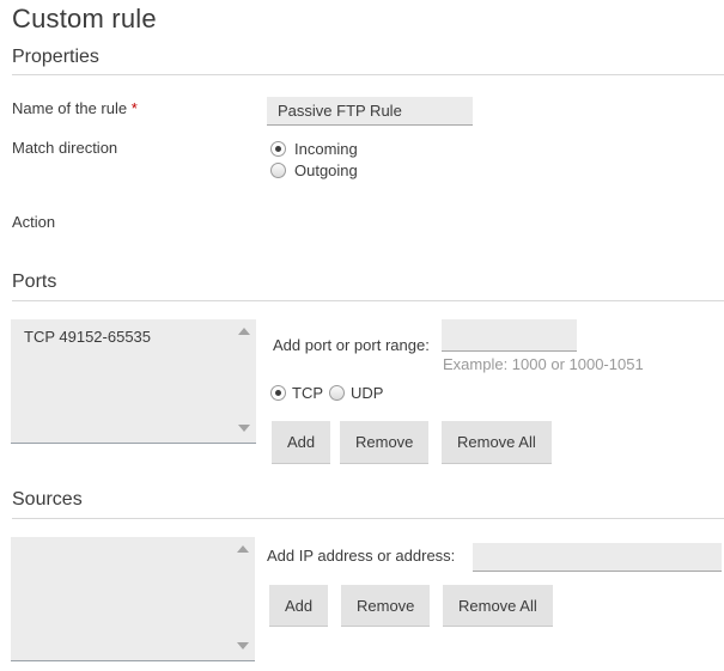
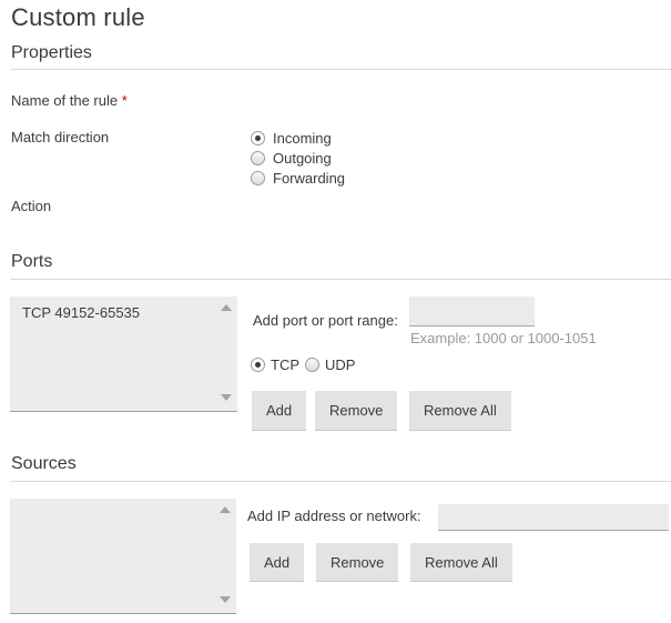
  Custom rule
  Properties
  Name of the rule *
- Passive FTP Rule
  Match direction
  Incoming
  Outgoing
+ Forwarding
  Action
  Ports
  TCP 49152-65535
  Add port or port range:
  Example: 1000 or 1000-1051
  TCP
  UDP
  Add
  Remove
  Remove All
  Sources
- Add IP address or address:
+ Add IP address or network:
  Add
  Remove
  Remove All
